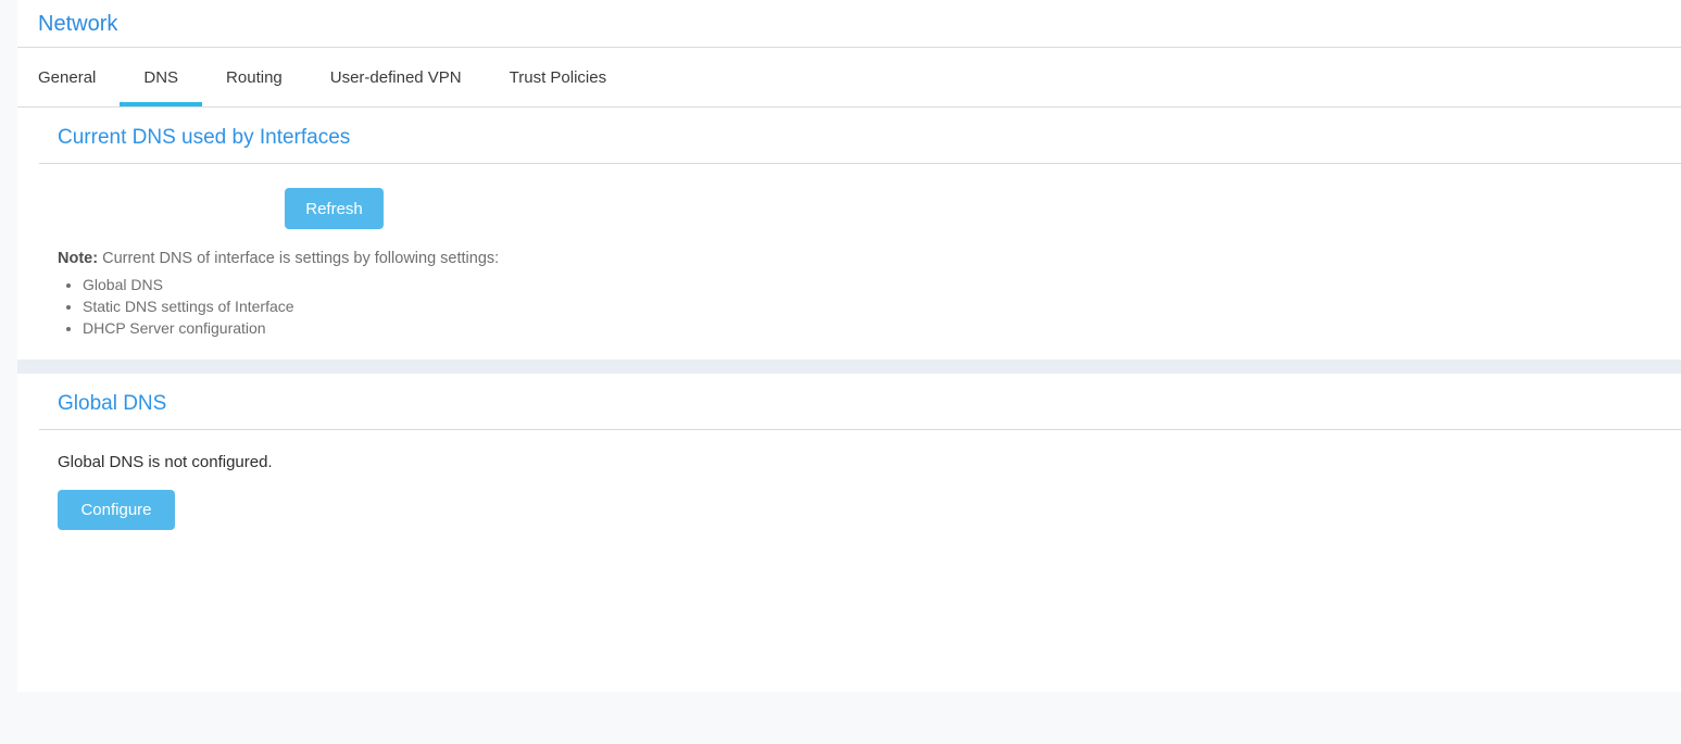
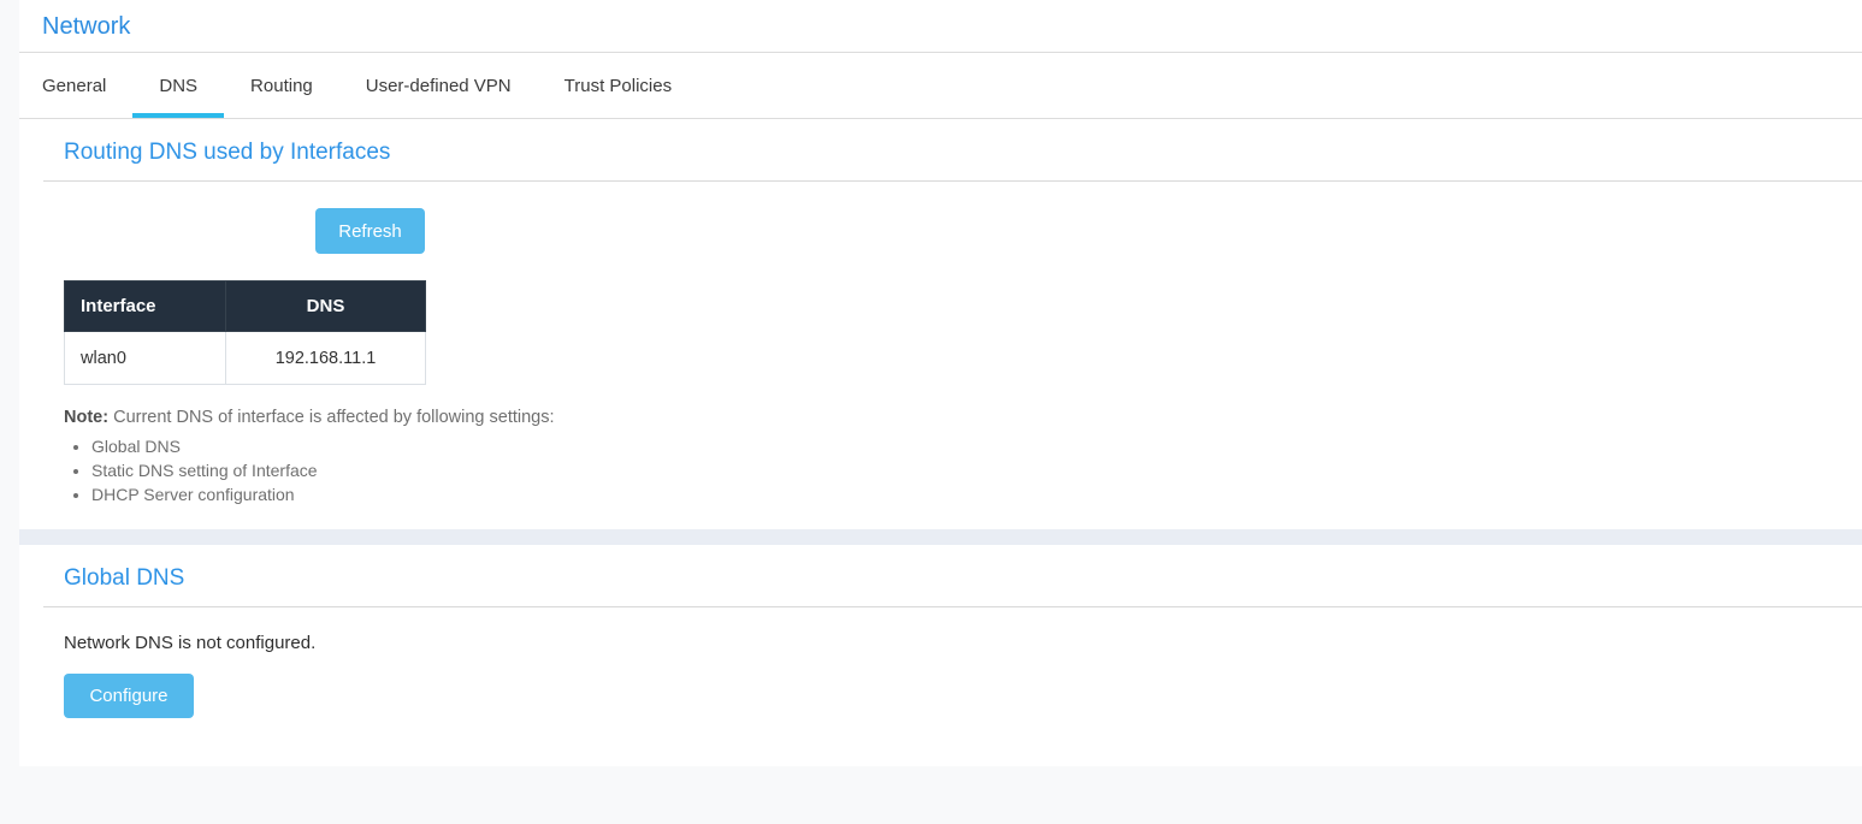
  Network
  General
  DNS
  Routing
  User-defined VPN
  Trust Policies
- Current DNS used by Interfaces
+ Routing DNS used by Interfaces
  Refresh
+ Interface	DNS
+ wlan0	192.168.11.1
- Note: Current DNS of interface is settings by following settings:
+ Note: Current DNS of interface is affected by following settings:
  Global DNS
- Static DNS settings of Interface
+ Static DNS setting of Interface
  DHCP Server configuration
  Global DNS
- Global DNS is not configured.
+ Network DNS is not configured.
  Configure
